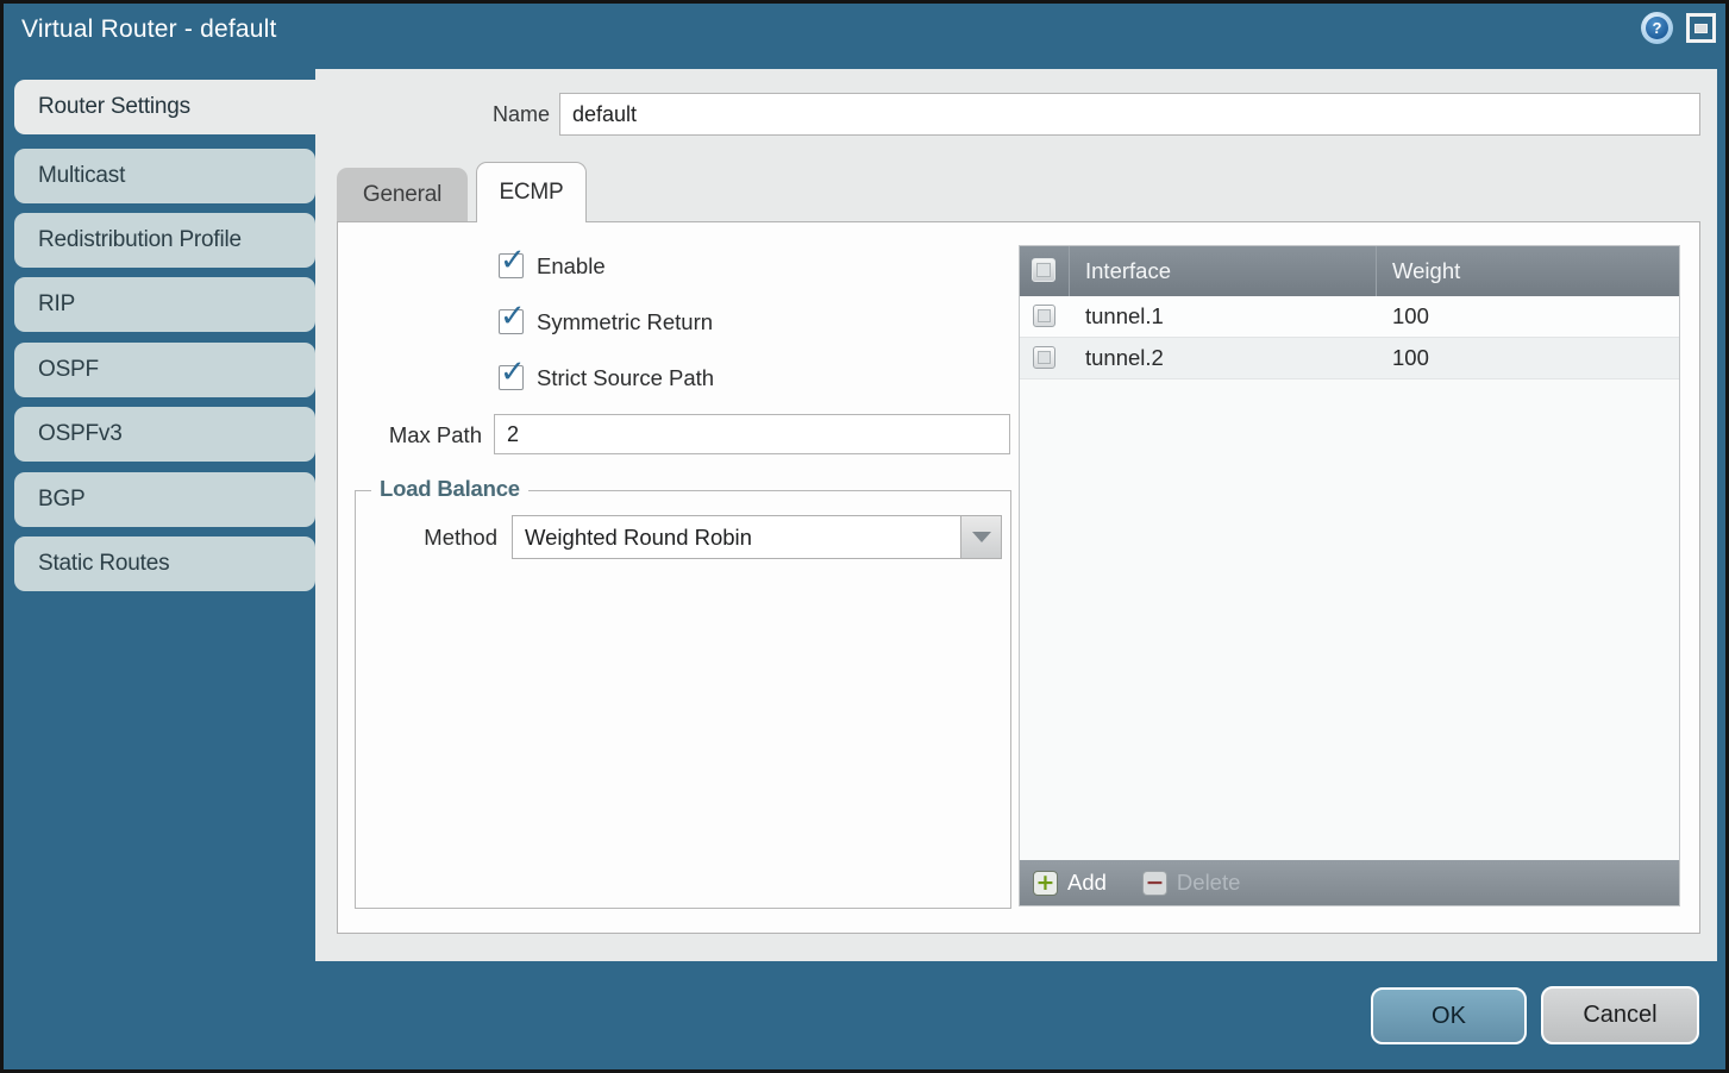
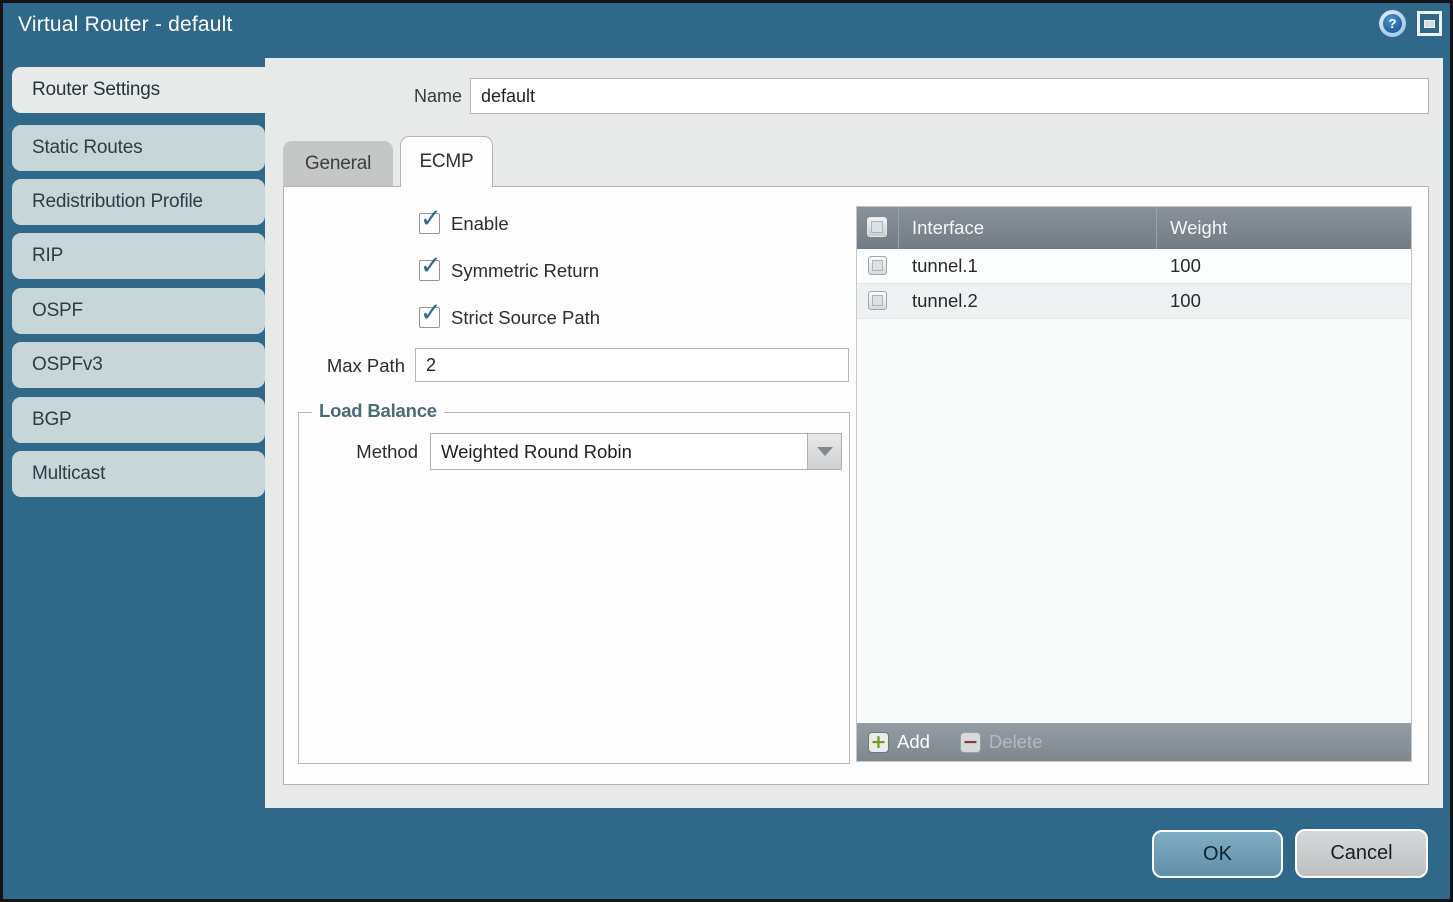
  Virtual Router - default
  ?
  Router Settings
- Multicast
+ Static Routes
  Redistribution Profile
  RIP
  OSPF
  OSPFv3
  BGP
- Static Routes
+ Multicast
  Name
  default
  General
  ECMP
  ✓
  Enable
  ✓
  Symmetric Return
  ✓
  Strict Source Path
  Max Path
  2
  Load Balance
  Method
  Weighted Round Robin
  Interface
  Weight
  tunnel.1
  100
  tunnel.2
  100
  +
  Add
  −
  Delete
  OK
  Cancel
